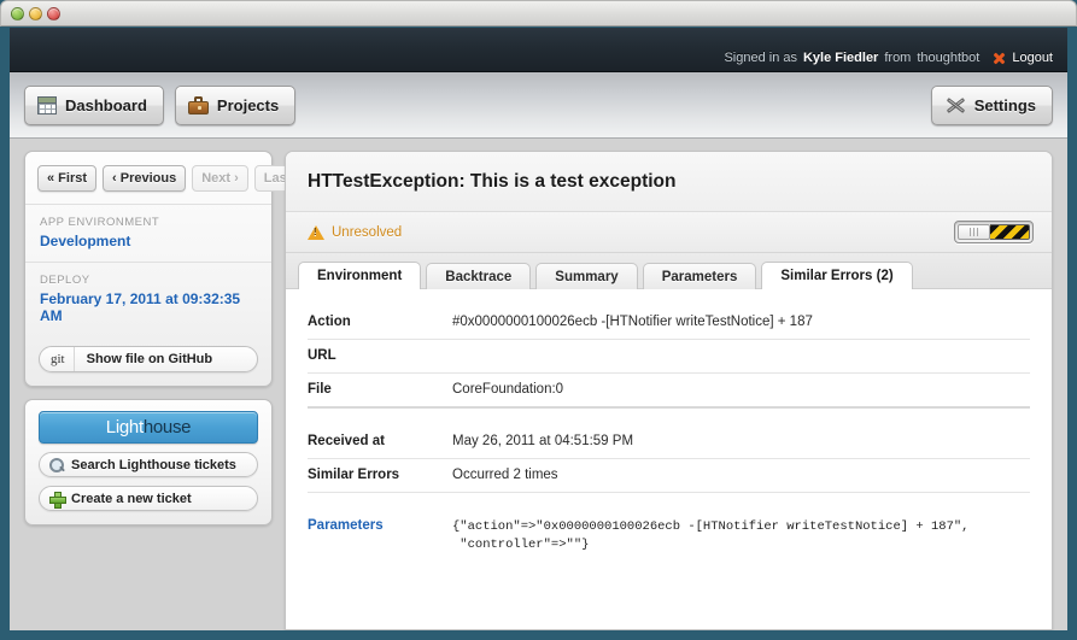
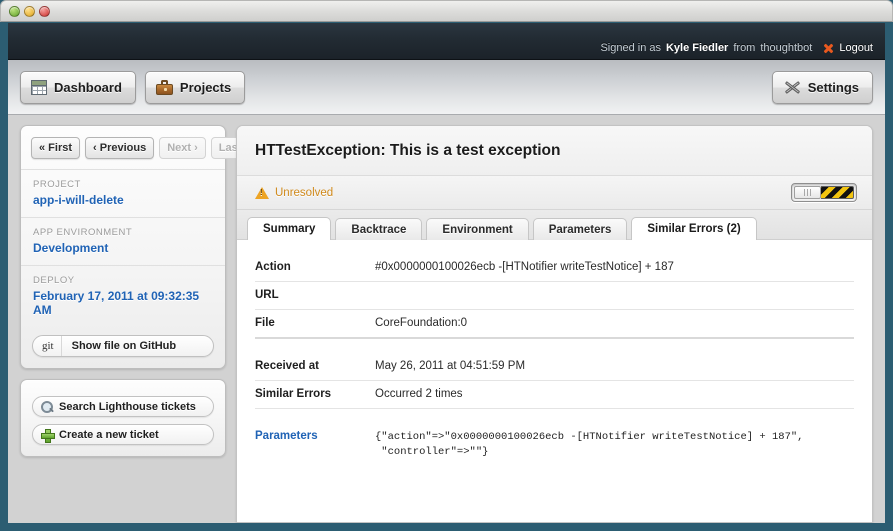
  Signed in as
  Kyle Fiedler
  from
  thoughtbot
  Logout
  Dashboard
  Projects
  Settings
  « First
  ‹ Previous
  Next ›
+ PROJECT
+ app-i-will-delete
  APP ENVIRONMENT
  Development
  DEPLOY
  February 17, 2011 at 09:32:35 AM
  git
  Show file on GitHub
- Light
- house
  Search Lighthouse tickets
  Create a new ticket
  HTTestException: This is a test exception
  Unresolved
- Environment
+ Summary
  Backtrace
- Summary
+ Environment
  Parameters
  Similar Errors (2)
  Action
  #0x0000000100026ecb -[HTNotifier writeTestNotice] + 187
  URL
  File
  CoreFoundation:0
  Received at
  May 26, 2011 at 04:51:59 PM
  Similar Errors
  Occurred 2 times
  Parameters
  {"action"=>"0x0000000100026ecb -[HTNotifier writeTestNotice] + 187",
  "controller"=>""}
